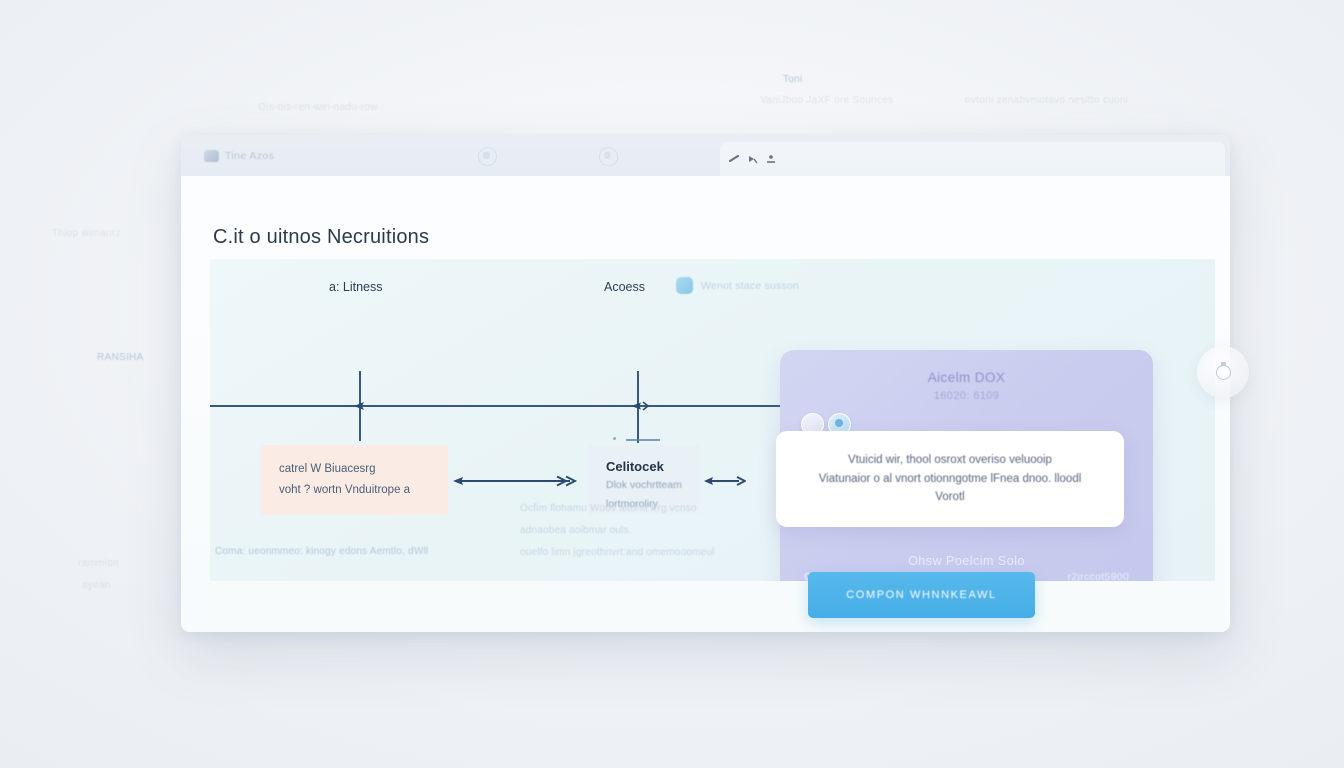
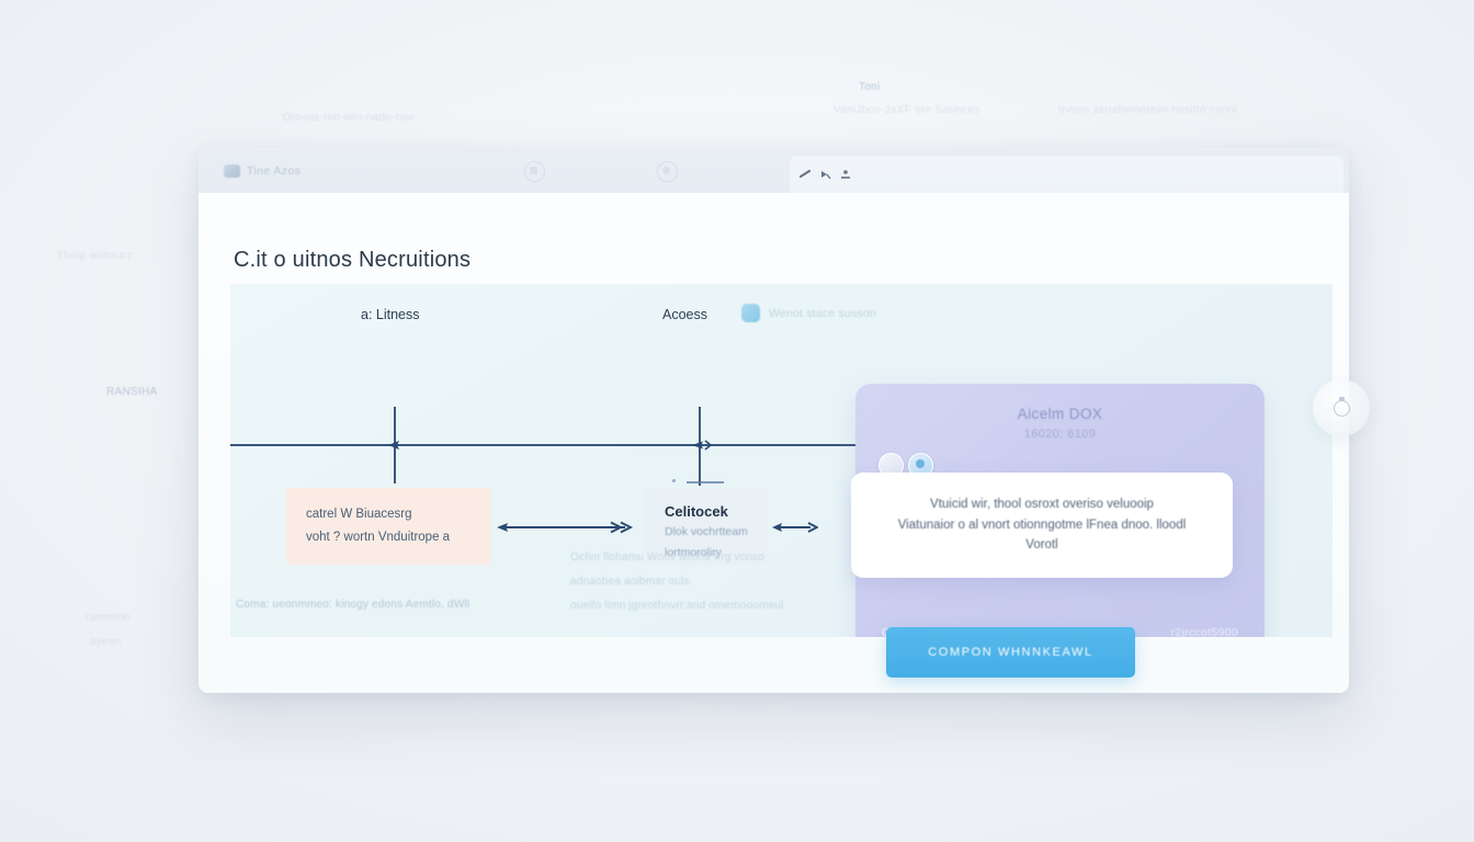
  Toni
  RANSIHA
  Tine Azos
  C.it o uitnos Necruitions
  Wenot stace susson
  a: Litness
  Acoess
  catrel W Biuacesrg
  voht ? wortn Vnduitrope a
  Celitocek
  Dlok vochrtteam
  lortmoroliry
  Ocfim flohamu Woov aitoria Irrg vcnso
  Coma: ueonmmeo: kinogy edons Aemtlo, dWll
  Aicelm DOX
  16020: 6109
  Vtuicid wir, thool osroxt overiso veluooip
  Viatunaior o al vnort otionngotme lFnea dnoo. lloodl
  Vorotl
- Ohsw Poelcim Solo
  r2jrccot5900
  COMPON WHNNKEAWL
